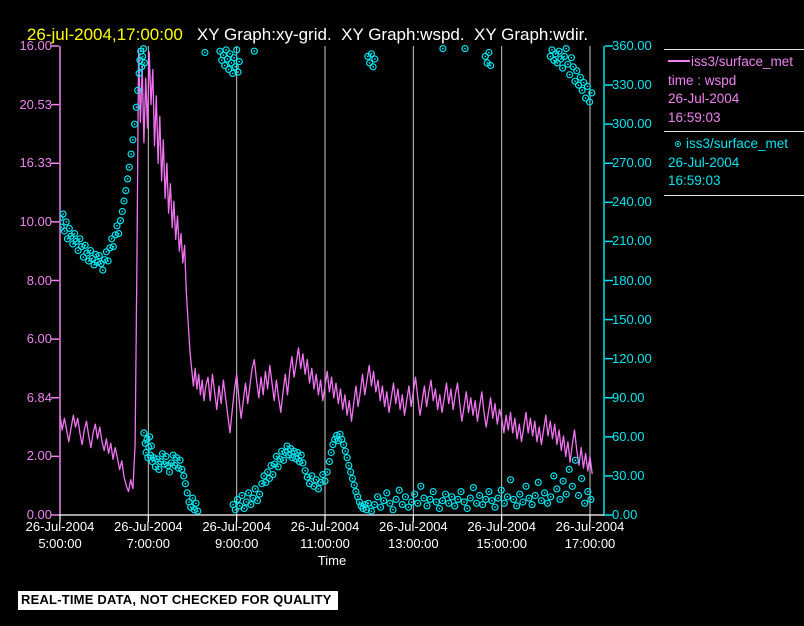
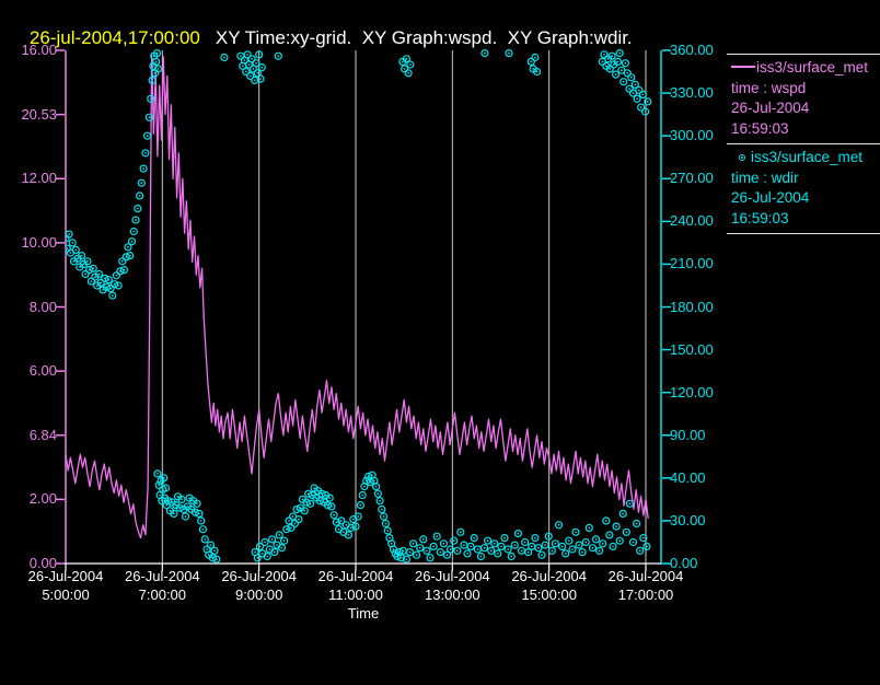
- 26-jul-2004,17:00:00 XY Graph:xy-grid. XY Graph:wspd. XY Graph:wdir.
+ 26-jul-2004,17:00:00 XY Time:xy-grid. XY Graph:wspd. XY Graph:wdir.
  16.00
  20.53
- 16.33
+ 12.00
  10.00
  8.00
  6.00
  6.84
  2.00
  0.00
  360.00
  330.00
  300.00
  270.00
  240.00
  210.00
  180.00
  150.00
  120.00
  90.00
- 60.00
+ 40.00
  30.00
  0.00
  26-Jul-2004
  5:00:00
  26-Jul-2004
  7:00:00
  26-Jul-2004
  9:00:00
  26-Jul-2004
  11:00:00
  26-Jul-2004
  13:00:00
  26-Jul-2004
  15:00:00
  26-Jul-2004
  17:00:00
  Time
  iss3/surface_met
  time : wspd
  26-Jul-2004
  16:59:03
  iss3/surface_met
+ time : wdir
  26-Jul-2004
  16:59:03
- REAL-TIME DATA, NOT CHECKED FOR QUALITY
